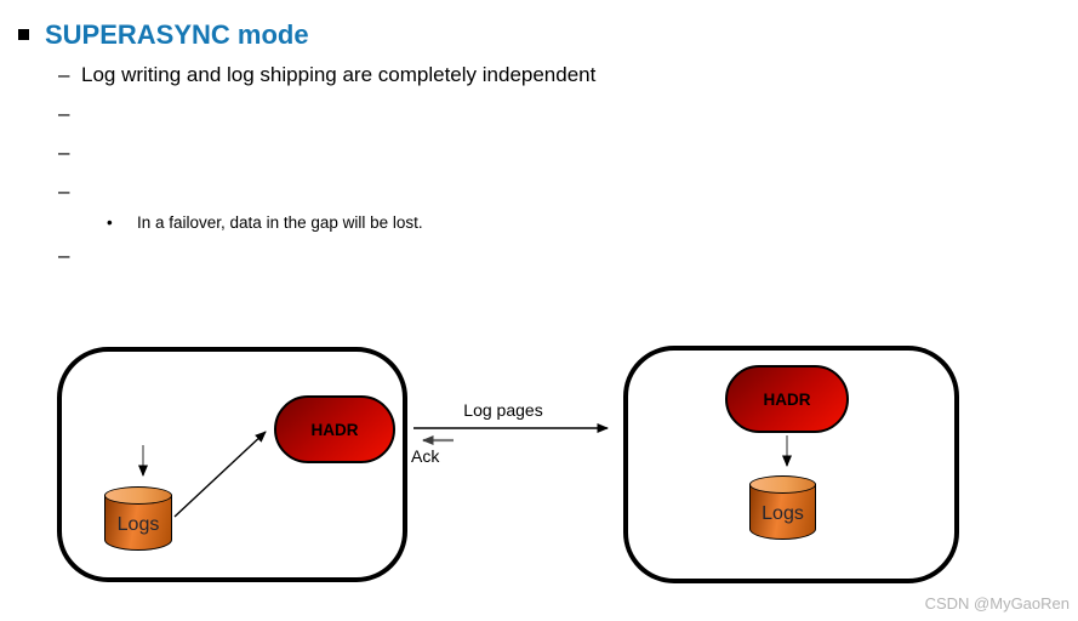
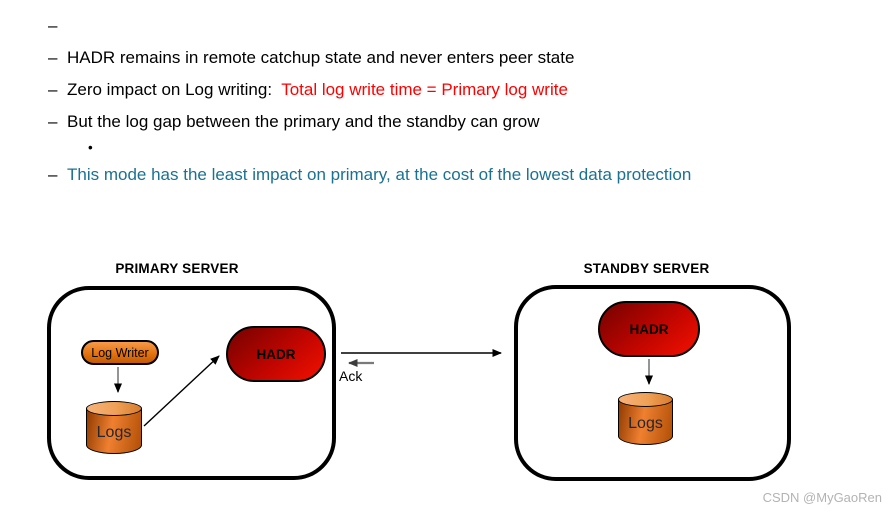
- SUPERASYNC mode
  –
- Log writing and log shipping are completely independent
  –
+ HADR remains in remote catchup state and never enters peer state
  –
+ Zero impact on Log writing: Total log write time = Primary log write
  –
+ But the log gap between the primary and the standby can grow
  •
- In a failover, data in the gap will be lost.
  –
+ This mode has the least impact on primary, at the cost of the lowest data protection
+ PRIMARY SERVER
+ STANDBY SERVER
+ Log Writer
  HADR
  Logs
  HADR
  Logs
- Log pages
  Ack
  CSDN @MyGaoRen
